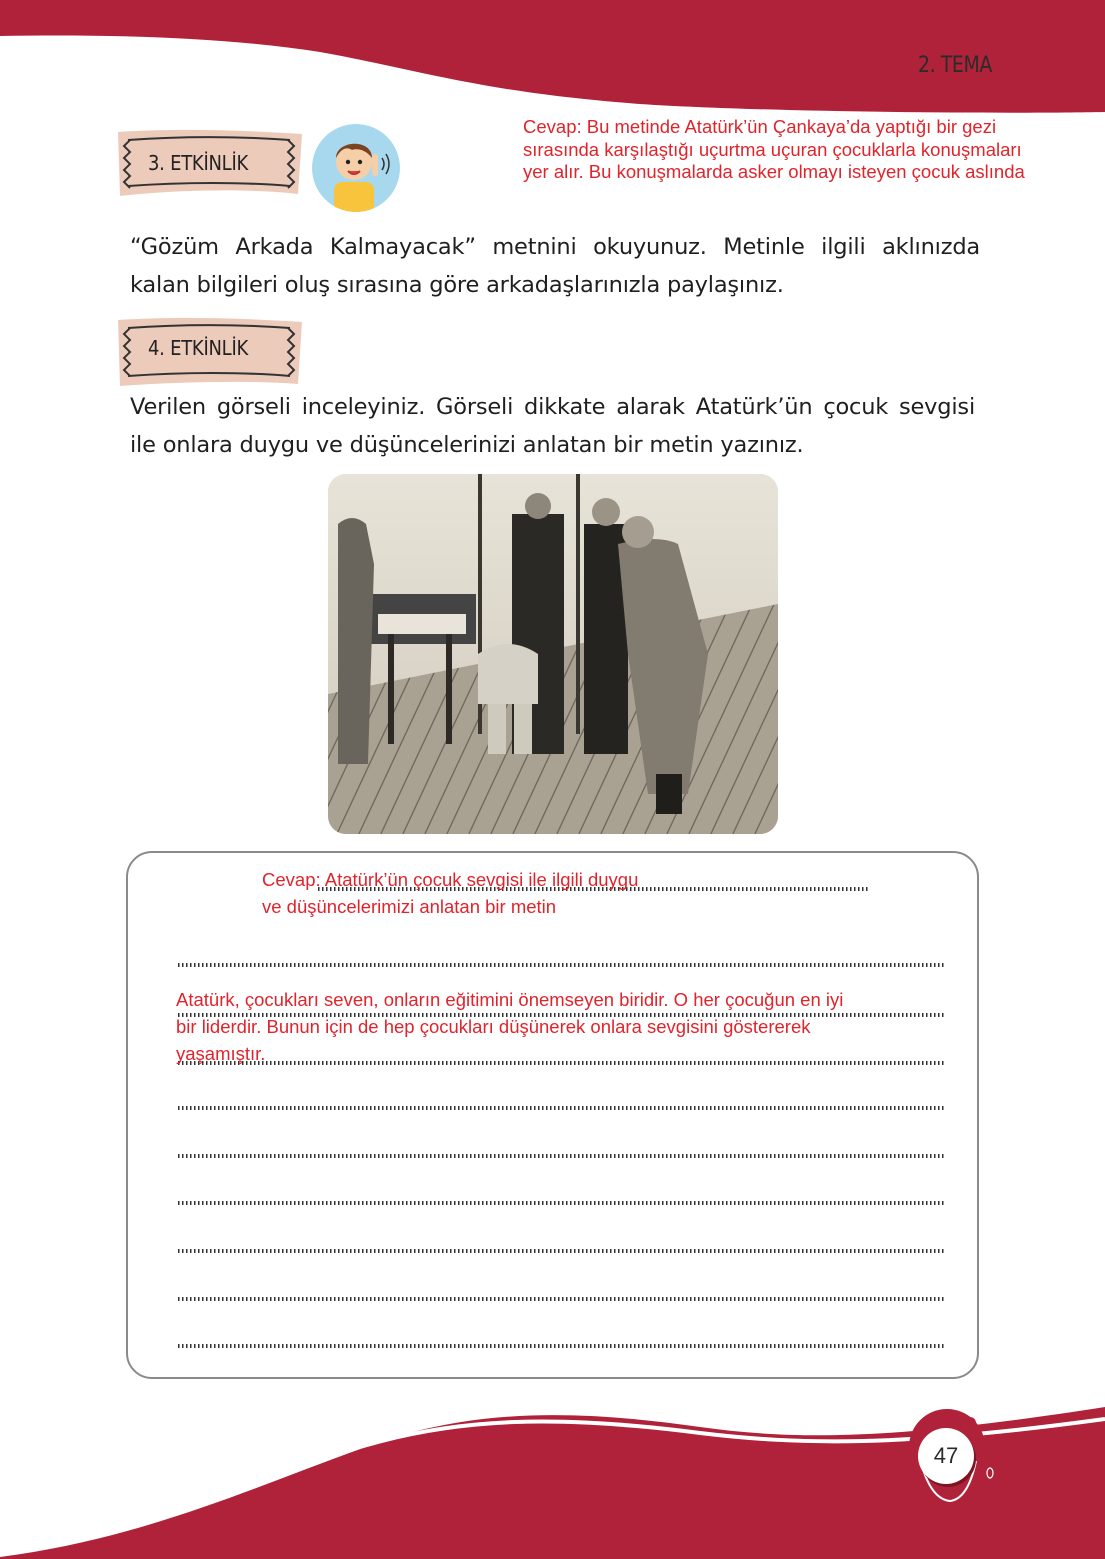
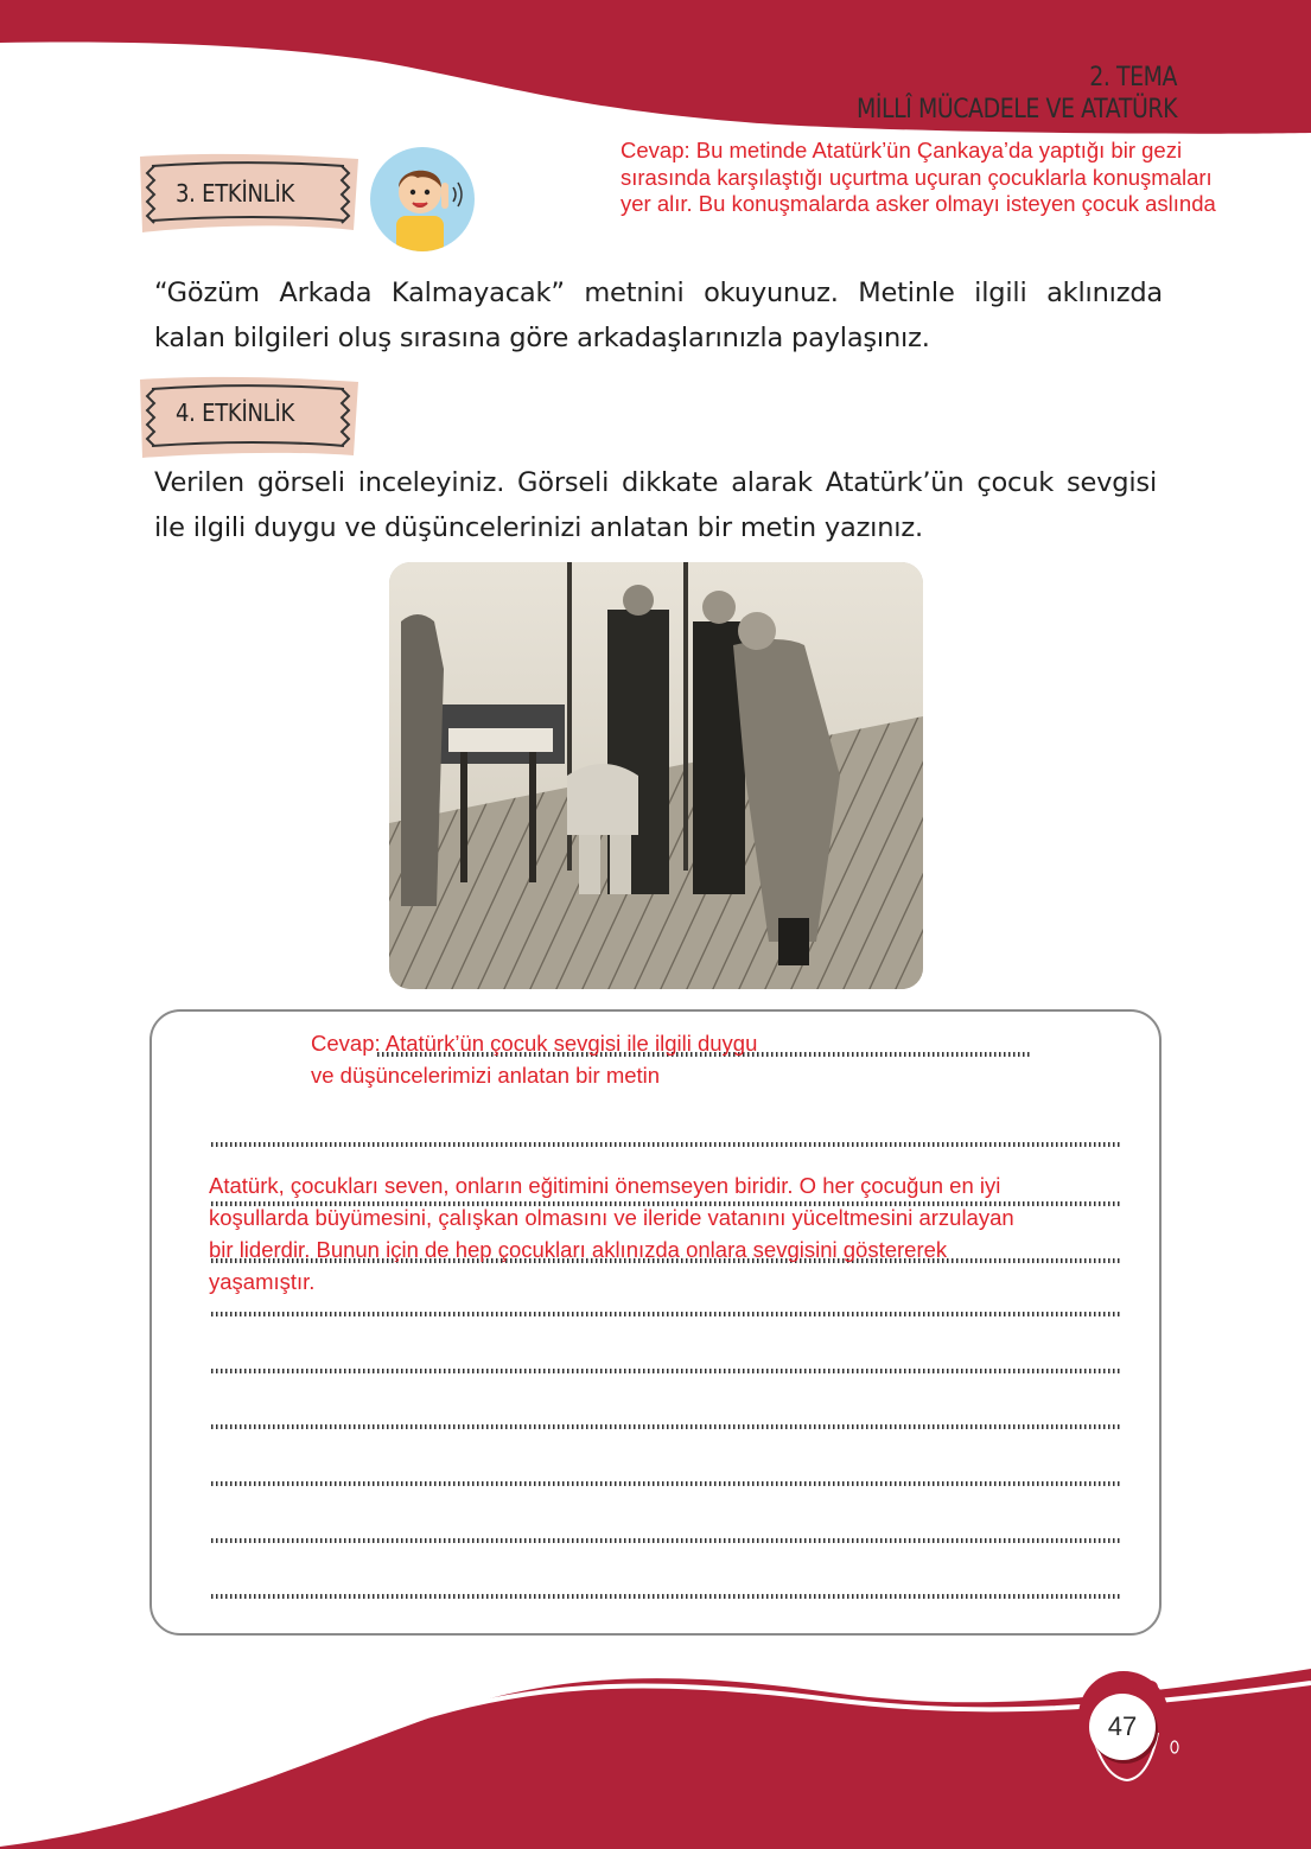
  2. TEMA
+ MİLLÎ MÜCADELE VE ATATÜRK
  3. ETKİNLİK
  Cevap: Bu metinde Atatürk’ün Çankaya’da yaptığı bir gezi
  sırasında karşılaştığı uçurtma uçuran çocuklarla konuşmaları
  yer alır. Bu konuşmalarda asker olmayı isteyen çocuk aslında
  “Gözüm Arkada Kalmayacak” metnini okuyunuz. Metinle ilgili aklınızda
  kalan bilgileri oluş sırasına göre arkadaşlarınızla paylaşınız.
  4. ETKİNLİK
  Verilen görseli inceleyiniz. Görseli dikkate alarak Atatürk’ün çocuk sevgisi
- ile onlara duygu ve düşüncelerinizi anlatan bir metin yazınız.
+ ile ilgili duygu ve düşüncelerinizi anlatan bir metin yazınız.
  Cevap: Atatürk’ün çocuk sevgisi ile ilgili duygu
  ve düşüncelerimizi anlatan bir metin
  Atatürk, çocukları seven, onların eğitimini önemseyen biridir. O her çocuğun en iyi
+ koşullarda büyümesini, çalışkan olmasını ve ileride vatanını yüceltmesini arzulayan
- bir liderdir. Bunun için de hep çocukları düşünerek onlara sevgisini göstererek
+ bir liderdir. Bunun için de hep çocukları aklınızda onlara sevgisini göstererek
  yaşamıştır.
  47
